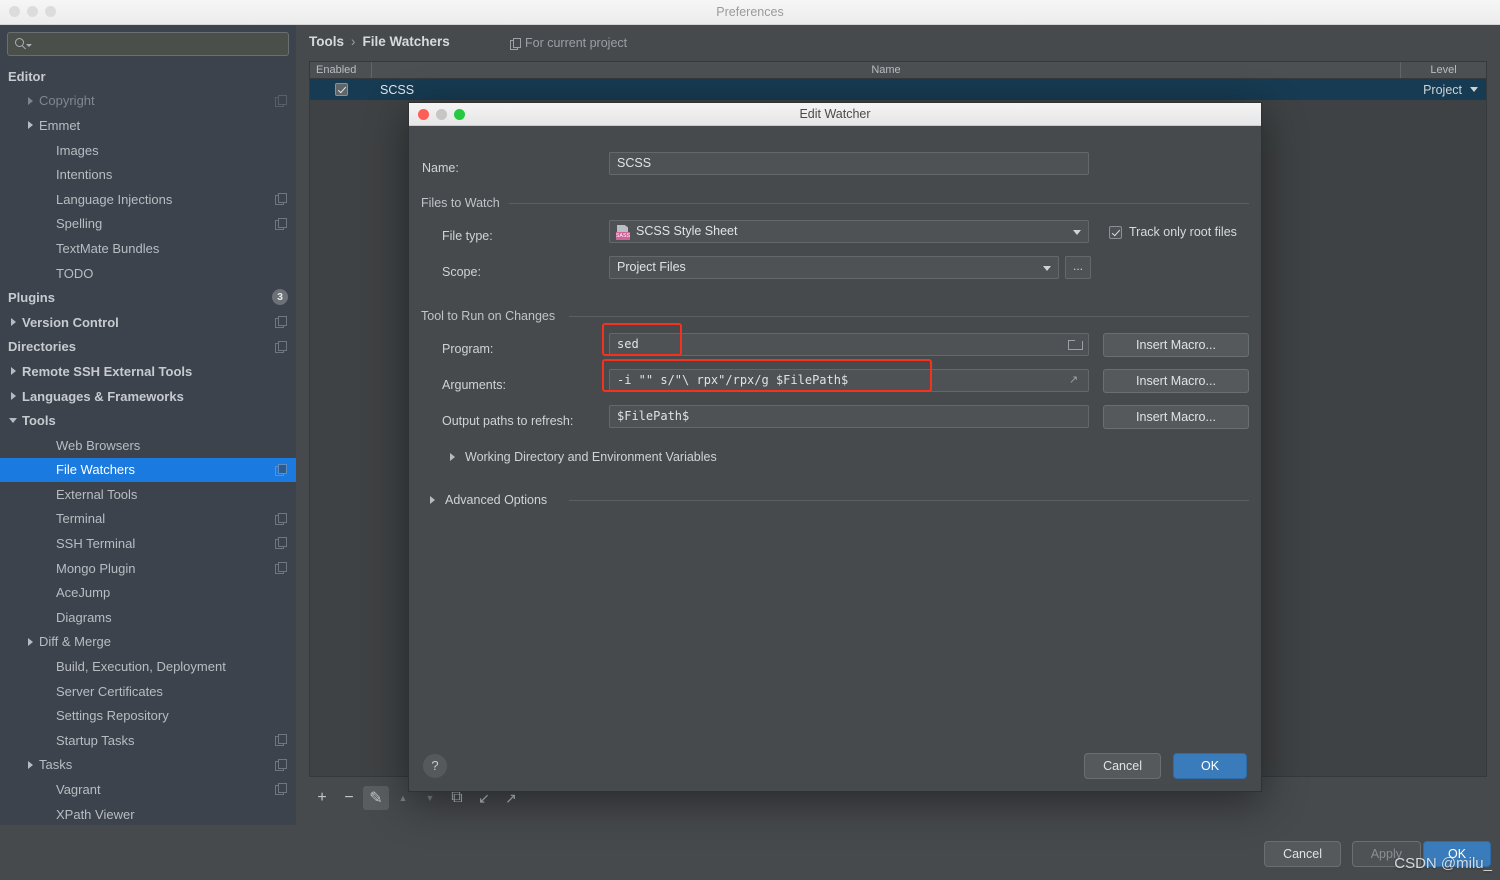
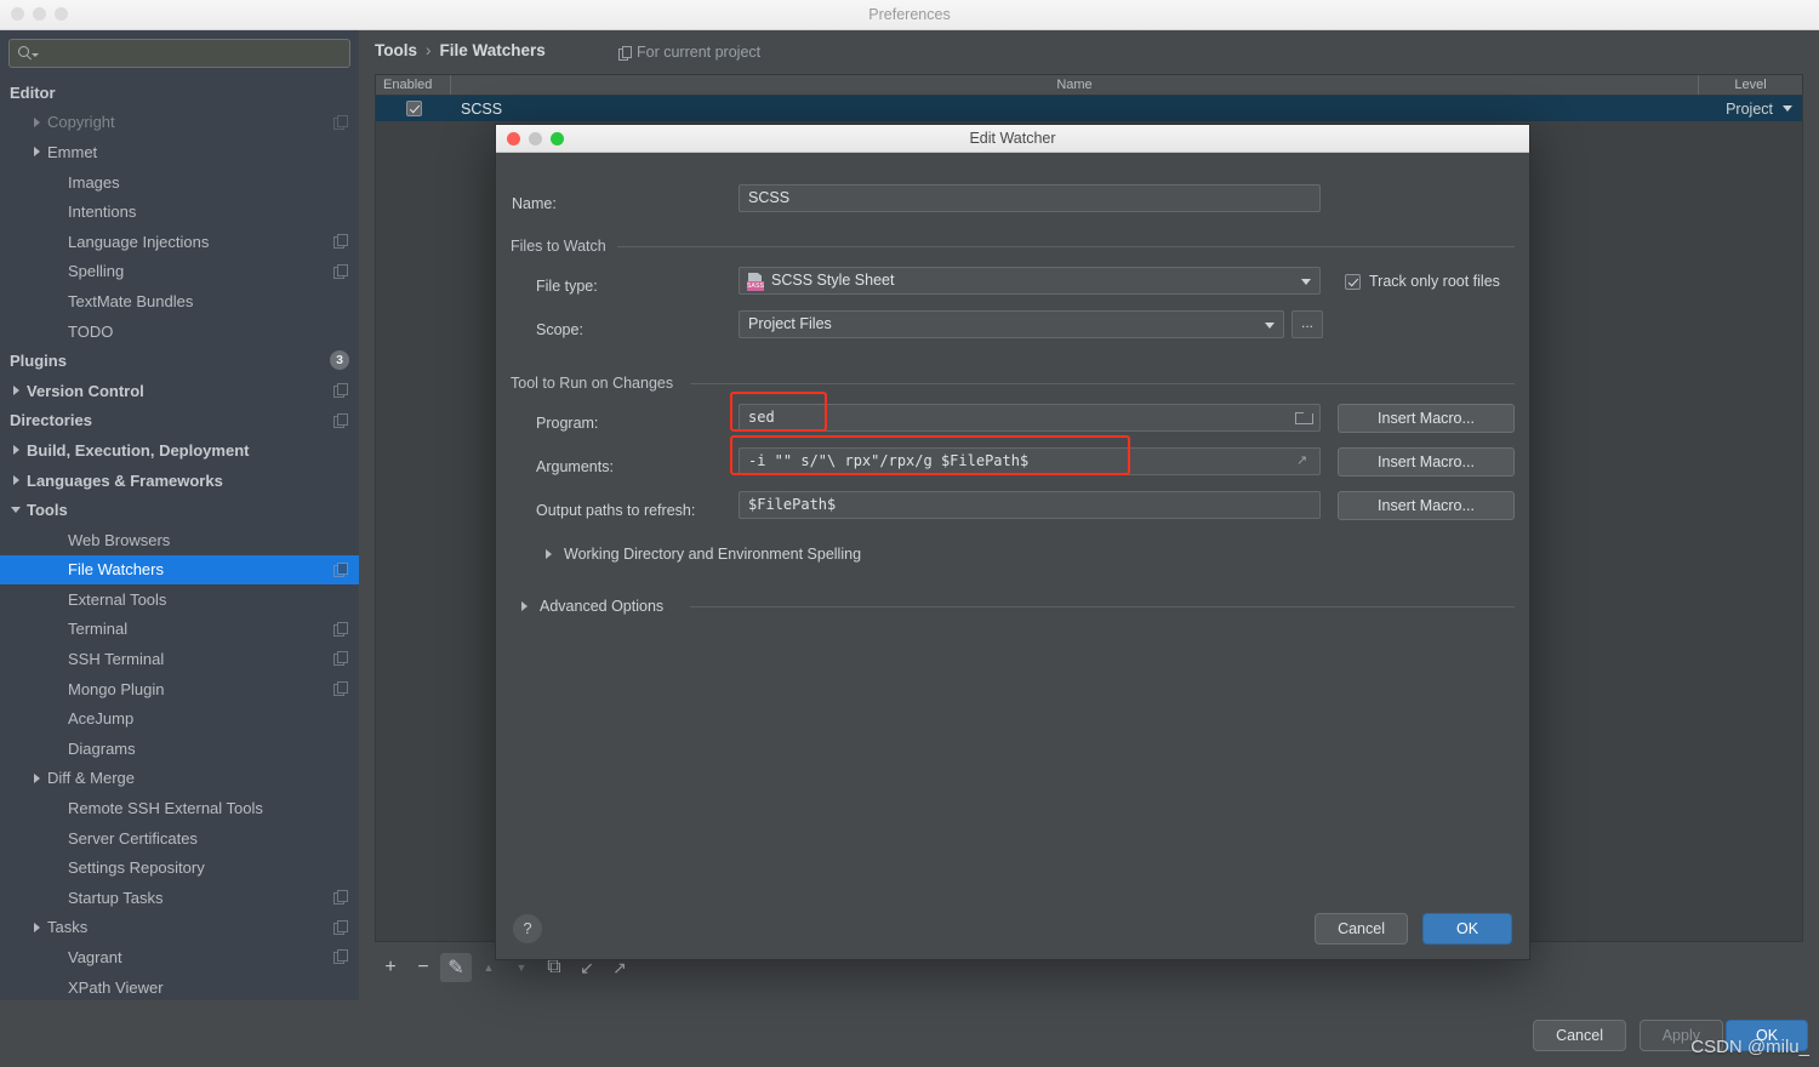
  Preferences
  Editor
  Copyright
  Emmet
  Images
  Intentions
  Language Injections
  Spelling
  TextMate Bundles
  TODO
  Plugins
  3
  Version Control
  Directories
- Remote SSH External Tools
+ Build, Execution, Deployment
  Languages & Frameworks
  Tools
  Web Browsers
  File Watchers
  External Tools
  Terminal
  SSH Terminal
  Mongo Plugin
  AceJump
  Diagrams
  Diff & Merge
- Build, Execution, Deployment
+ Remote SSH External Tools
  Server Certificates
  Settings Repository
  Startup Tasks
  Tasks
  Vagrant
  XPath Viewer
  Tools
  ›
  File Watchers
  For current project
  Enabled
  Name
  Level
  SCSS
  Project
  +
  −
  ✎
  ▲
  ▼
  ⧉
  ↙
  ↗
  Cancel
  Apply
  OK
  Edit Watcher
  Name:
  SCSS
  Files to Watch
  File type:
  SCSS Style Sheet
  Track only root files
  Scope:
  Project Files
  ...
  Tool to Run on Changes
  Program:
  sed
  Insert Macro...
  Arguments:
  -i "" s/"\ rpx"/rpx/g $FilePath$
  ↗
  Insert Macro...
  Output paths to refresh:
  $FilePath$
  Insert Macro...
- Working Directory and Environment Variables
+ Working Directory and Environment Spelling
  Advanced Options
  ?
  Cancel
  OK
  CSDN @milu_
